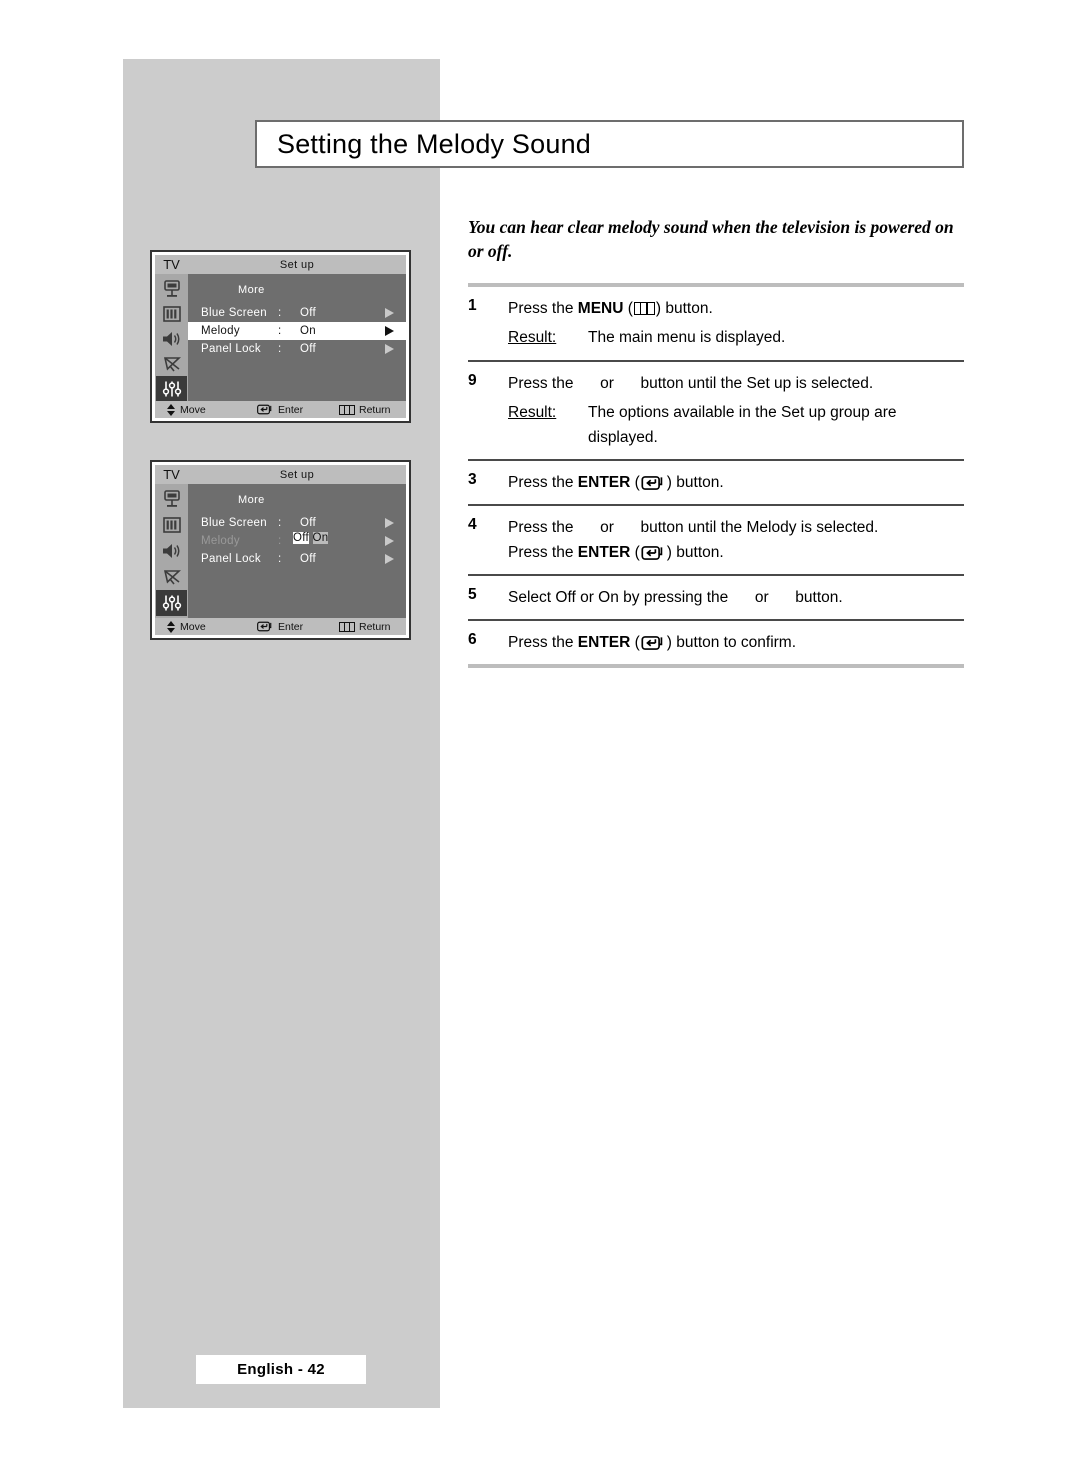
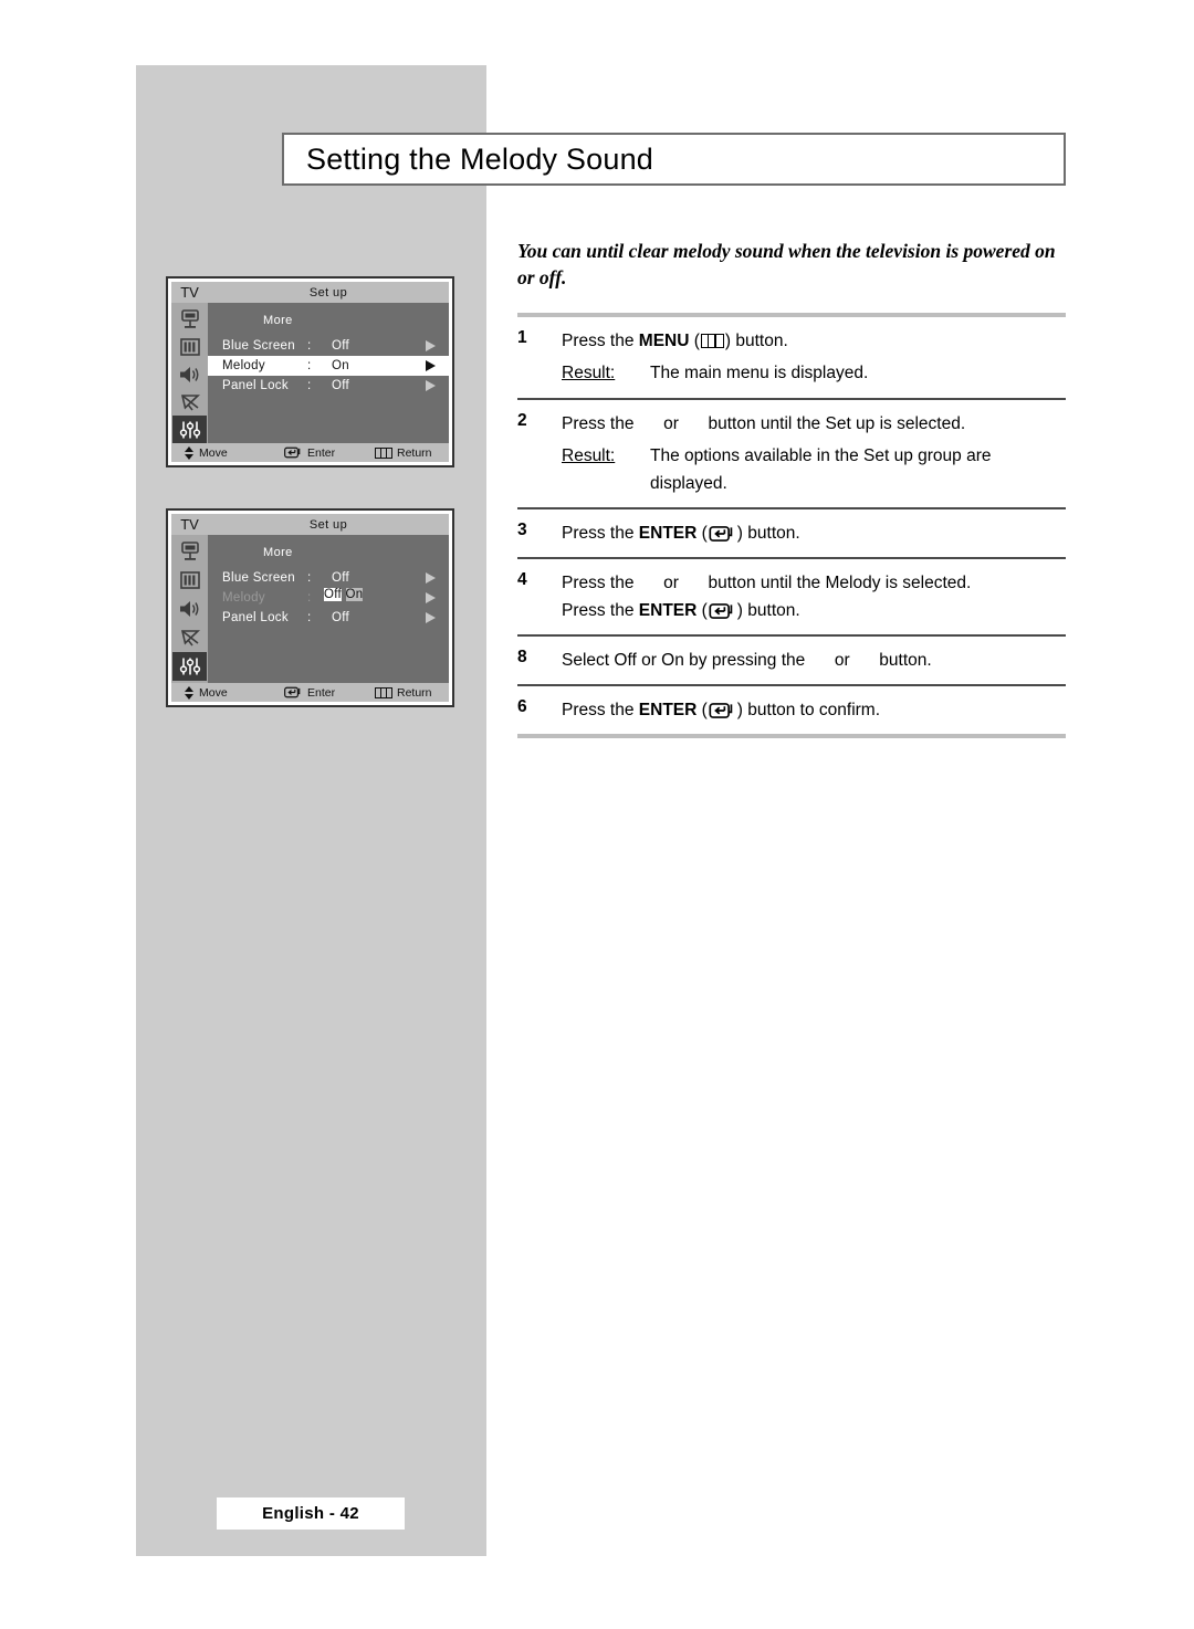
  Setting the Melody Sound
  TV
  Set up
  More
  Blue Screen
  :
  Off
  Melody
  :
  On
  Panel Lock
  :
  Off
  Move
  Enter
  Return
  TV
  Set up
  More
  Blue Screen
  :
  Off
  Melody
  :
  Off On
  Panel Lock
  :
  Off
  Move
  Enter
  Return
- You can hear clear melody sound when the television is powered on or off.
+ You can until clear melody sound when the television is powered on or off.
  1
  Press the MENU ( ) button.
  Result:
  The main menu is displayed.
- 9
+ 2
  Press the or button until the Set up is selected.
  Result:
  The options available in the Set up group are displayed.
  3
  Press the ENTER ( ) button.
  4
  Press the or button until the Melody is selected.
  Press the ENTER ( ) button.
- 5
+ 8
  Select Off or On by pressing the or button.
  6
  Press the ENTER ( ) button to confirm.
  English - 42
